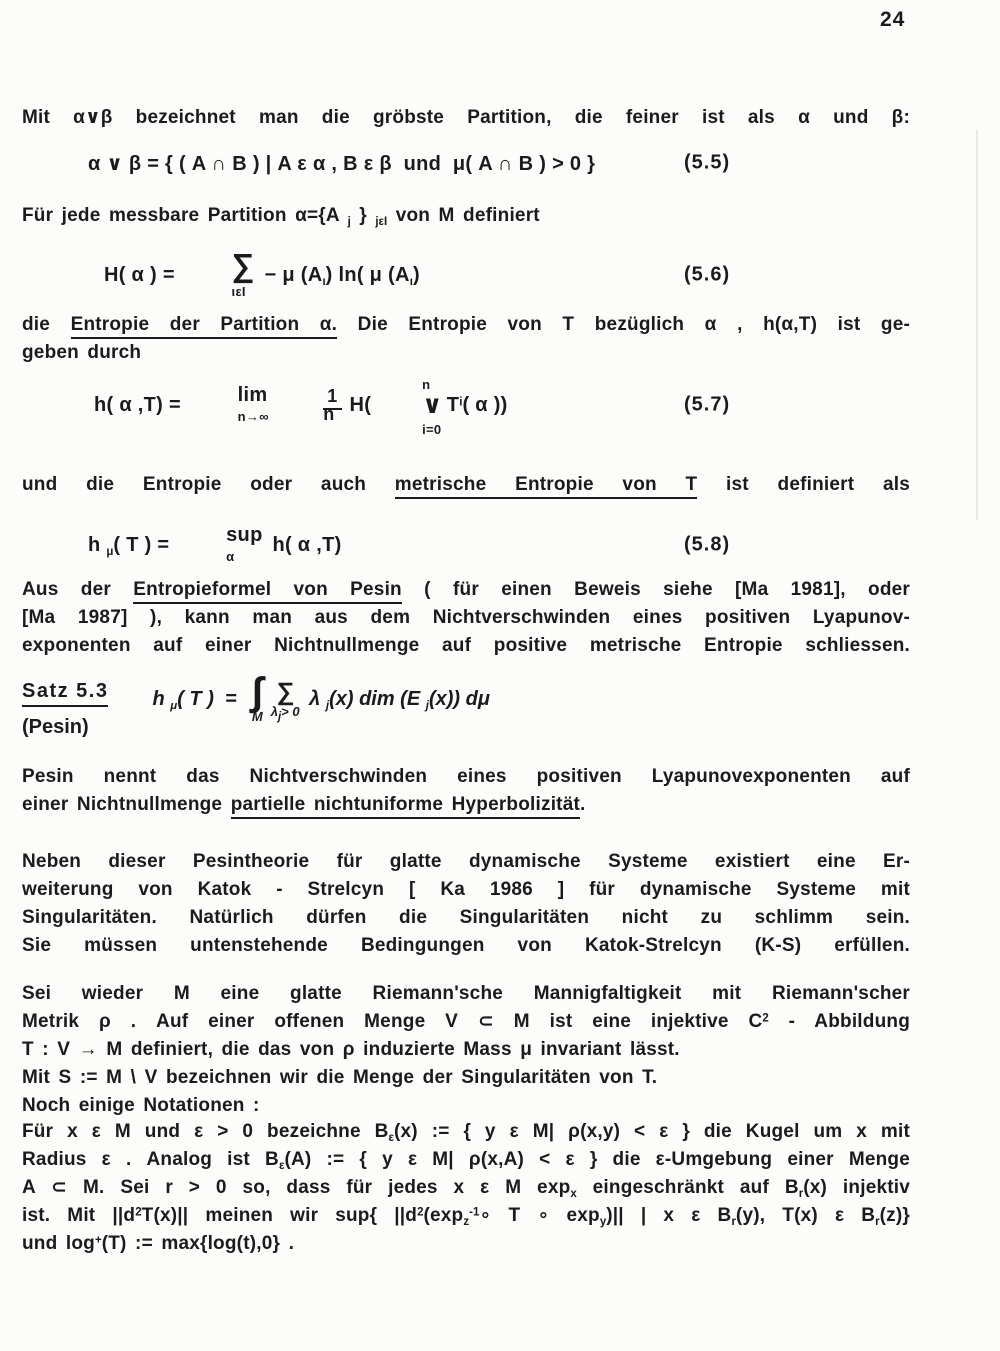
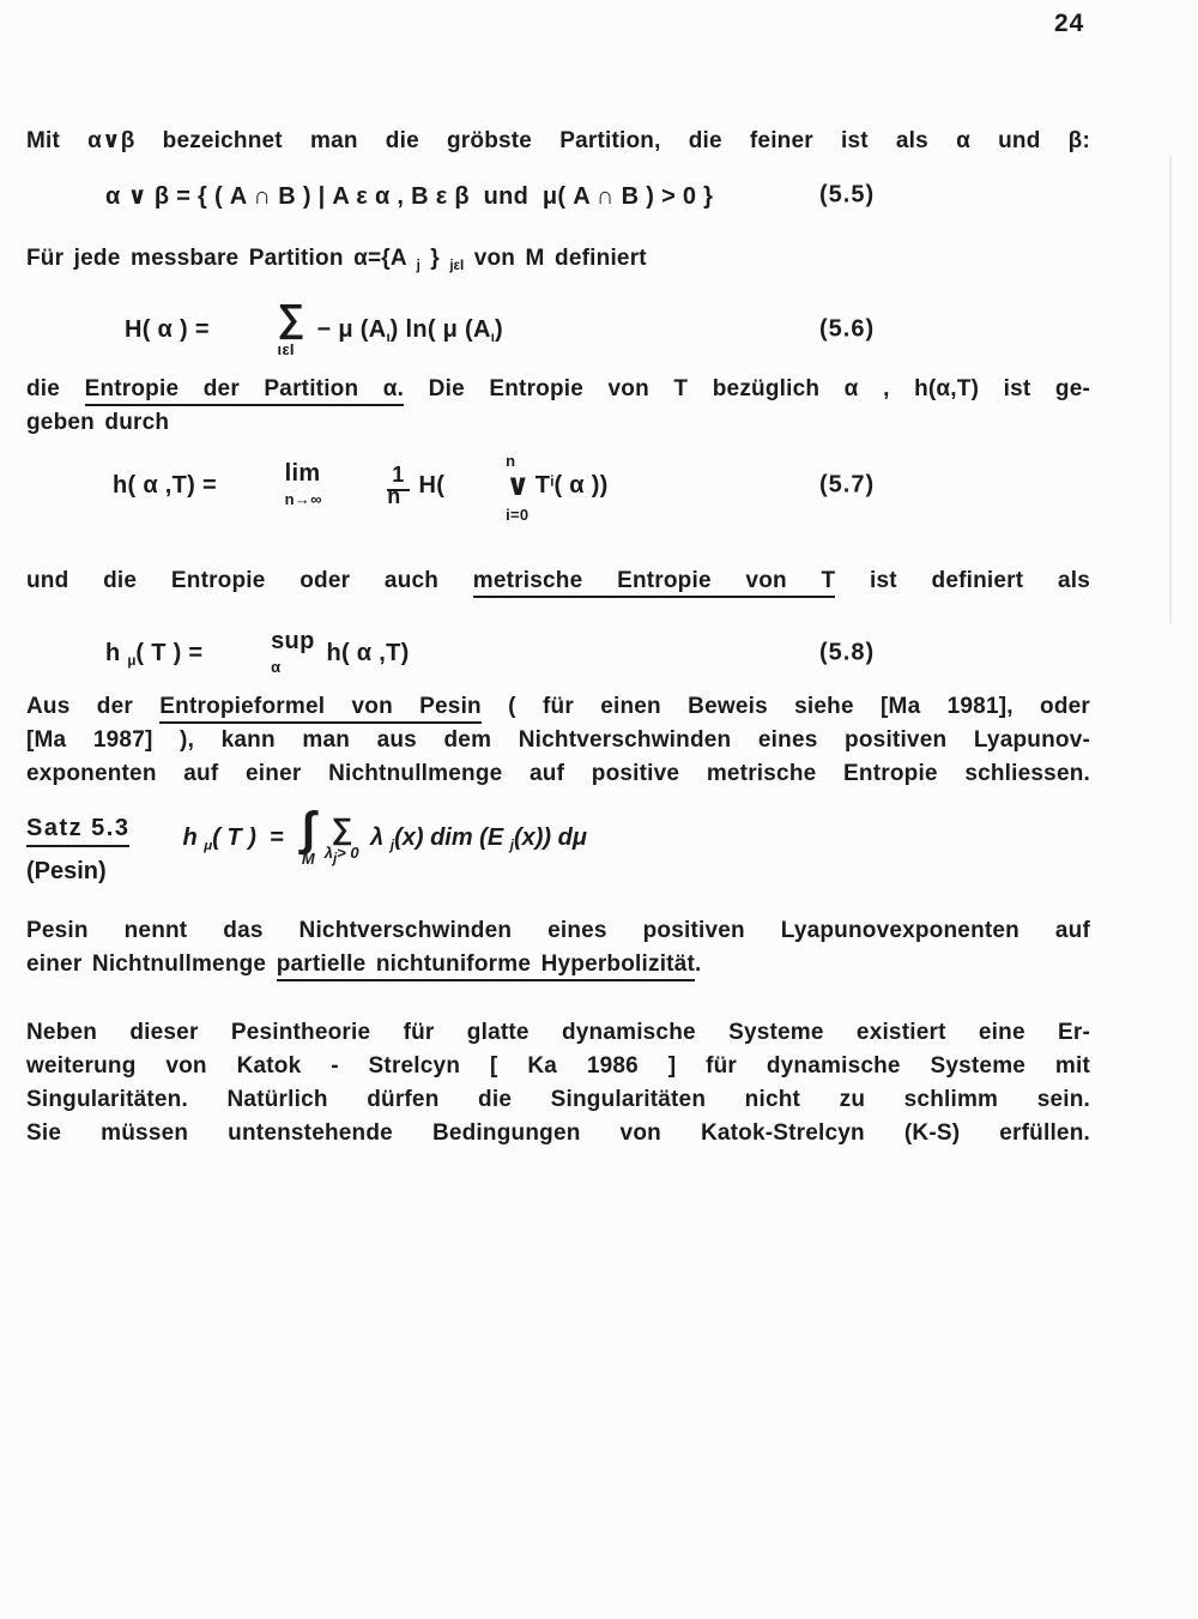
  24
  Mit α∨β bezeichnet man die gröbste Partition, die feiner ist als α und β:
  α ∨ β = { ( A ∩ B ) | A ε α , B ε β und μ( A ∩ B ) > 0 }
  (5.5)
  Für jede messbare Partition α={A j } jεI von M definiert
  H( α ) =
  ∑ ιεI
  − μ (Aι) ln( μ (Aι)
  (5.6)
  die Entropie der Partition α. Die Entropie von T bezüglich α , h(α,T) ist ge-
  geben durch
  h( α ,T) =
  lim n→∞
  1 n
  H(
  n ∨ i=0
  Ti( α ))
  (5.7)
  und die Entropie oder auch metrische Entropie von T ist definiert als
  h μ( T ) =
  sup α
  h( α ,T)
  (5.8)
  Aus der Entropieformel von Pesin ( für einen Beweis siehe [Ma 1981], oder
  [Ma 1987] ), kann man aus dem Nichtverschwinden eines positiven Lyapunov-
  exponenten auf einer Nichtnullmenge auf positive metrische Entropie schliessen.
  Satz 5.3
  (Pesin)
  h μ( T ) =
  ∫
  M
  ∑
  λj> 0
  λ j(x) dim (E j(x)) dμ
  Pesin nennt das Nichtverschwinden eines positiven Lyapunovexponenten auf
  einer Nichtnullmenge partielle nichtuniforme Hyperbolizität.
  Neben dieser Pesintheorie für glatte dynamische Systeme existiert eine Er-
  weiterung von Katok - Strelcyn [ Ka 1986 ] für dynamische Systeme mit
  Singularitäten. Natürlich dürfen die Singularitäten nicht zu schlimm sein.
  Sie müssen untenstehende Bedingungen von Katok-Strelcyn (K-S) erfüllen.
- Sei wieder M eine glatte Riemann'sche Mannigfaltigkeit mit Riemann'scher
- Metrik ρ . Auf einer offenen Menge V ⊂ M ist eine injektive C2 - Abbildung
- T : V → M definiert, die das von ρ induzierte Mass μ invariant lässt.
- Mit S := M \ V bezeichnen wir die Menge der Singularitäten von T.
- Noch einige Notationen :
- Für x ε M und ε > 0 bezeichne Bε(x) := { y ε M| ρ(x,y) < ε } die Kugel um x mit
- Radius ε . Analog ist Bε(A) := { y ε M| ρ(x,A) < ε } die ε-Umgebung einer Menge
- A ⊂ M. Sei r > 0 so, dass für jedes x ε M expx eingeschränkt auf Br(x) injektiv
- ist. Mit ||d2T(x)|| meinen wir sup{ ||d2(expz-1∘ T ∘ expy)|| | x ε Br(y), T(x) ε Br(z)}
- und log+(T) := max{log(t),0} .
